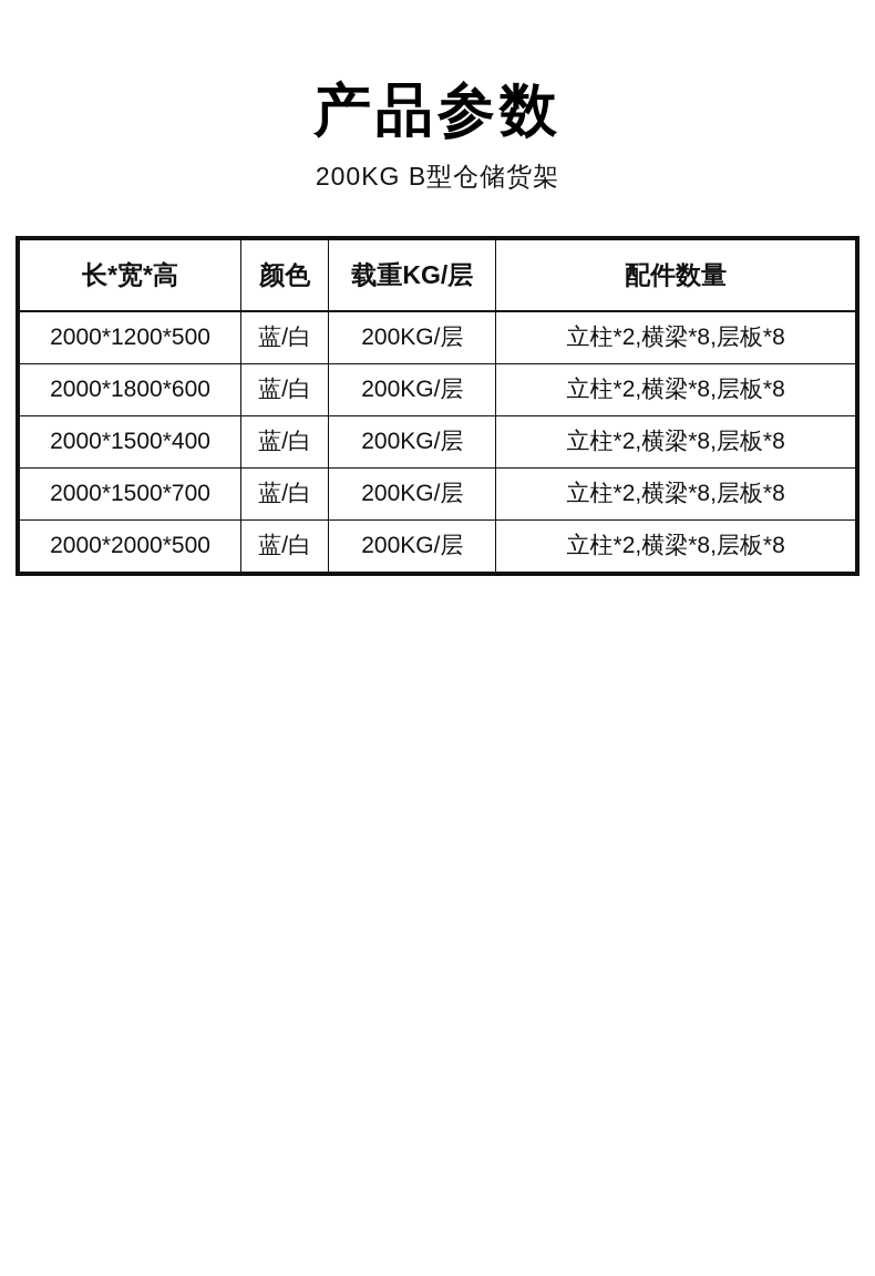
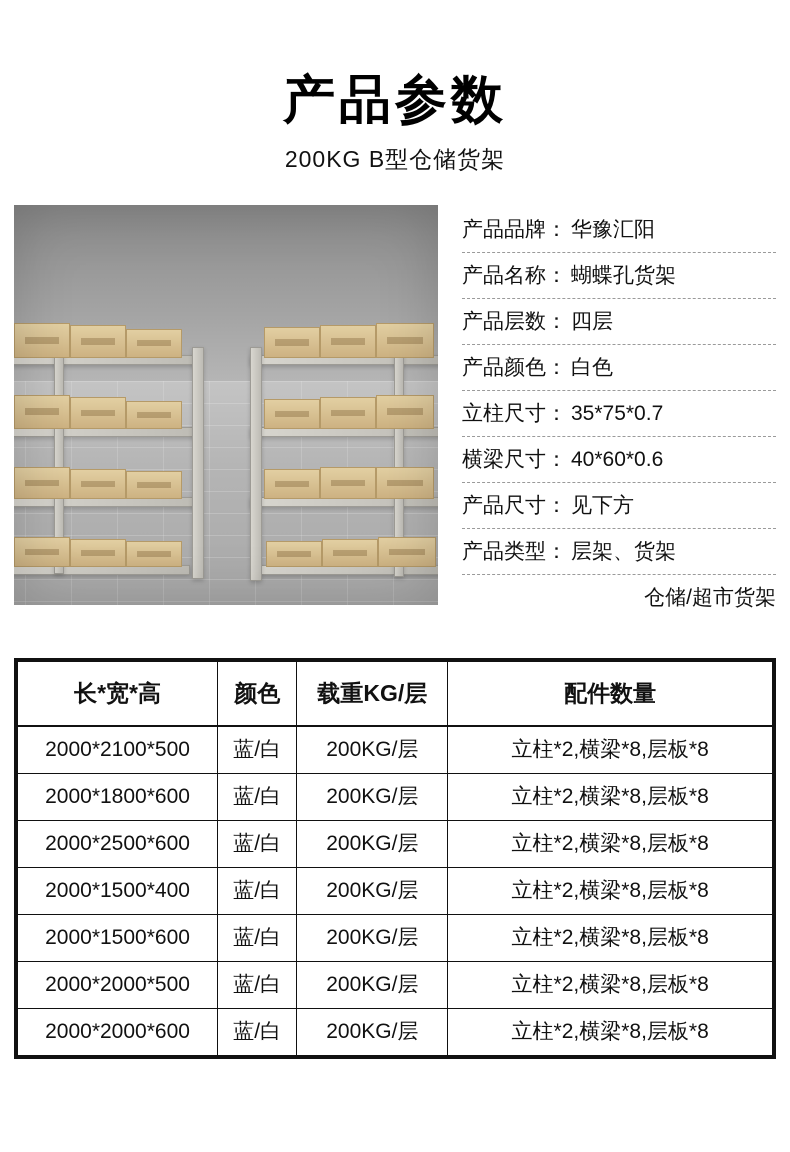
  产品参数
  200KG B型仓储货架
+ 产品品牌：
+ 华豫汇阳
+ 产品名称：
+ 蝴蝶孔货架
+ 产品层数：
+ 四层
+ 产品颜色：
+ 白色
+ 立柱尺寸：
+ 35*75*0.7
+ 横梁尺寸：
+ 40*60*0.6
+ 产品尺寸：
+ 见下方
+ 产品类型：
+ 层架、货架
+ 仓储/超市货架
  长*宽*高	颜色	载重KG/层	配件数量
- 2000*1200*500	蓝/白	200KG/层	立柱*2,横梁*8,层板*8
+ 2000*2100*500	蓝/白	200KG/层	立柱*2,横梁*8,层板*8
  2000*1800*600	蓝/白	200KG/层	立柱*2,横梁*8,层板*8
+ 2000*2500*600	蓝/白	200KG/层	立柱*2,横梁*8,层板*8
  2000*1500*400	蓝/白	200KG/层	立柱*2,横梁*8,层板*8
- 2000*1500*700	蓝/白	200KG/层	立柱*2,横梁*8,层板*8
+ 2000*1500*600	蓝/白	200KG/层	立柱*2,横梁*8,层板*8
  2000*2000*500	蓝/白	200KG/层	立柱*2,横梁*8,层板*8
+ 2000*2000*600	蓝/白	200KG/层	立柱*2,横梁*8,层板*8
